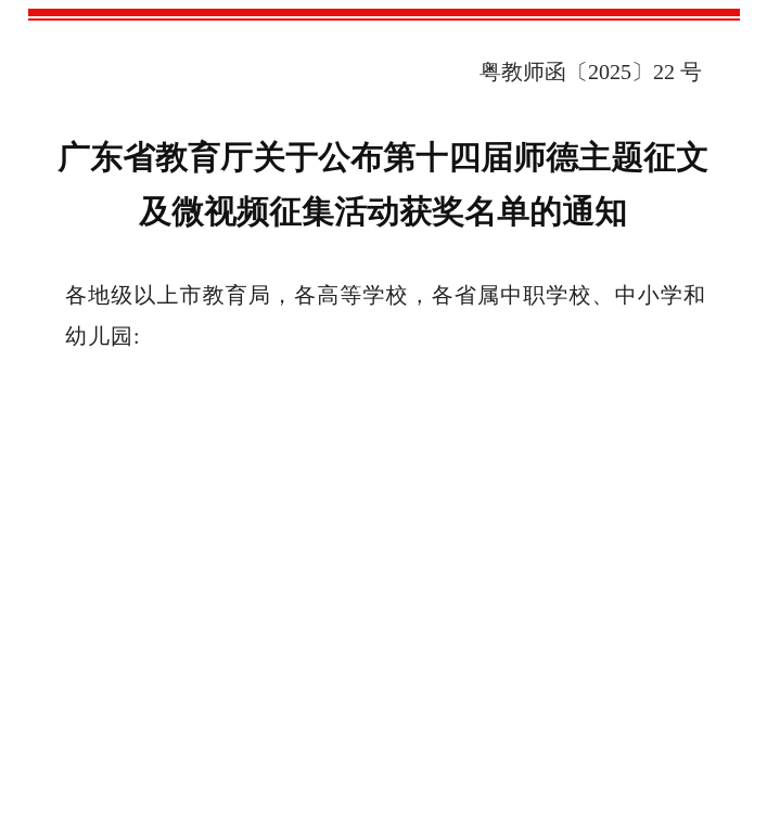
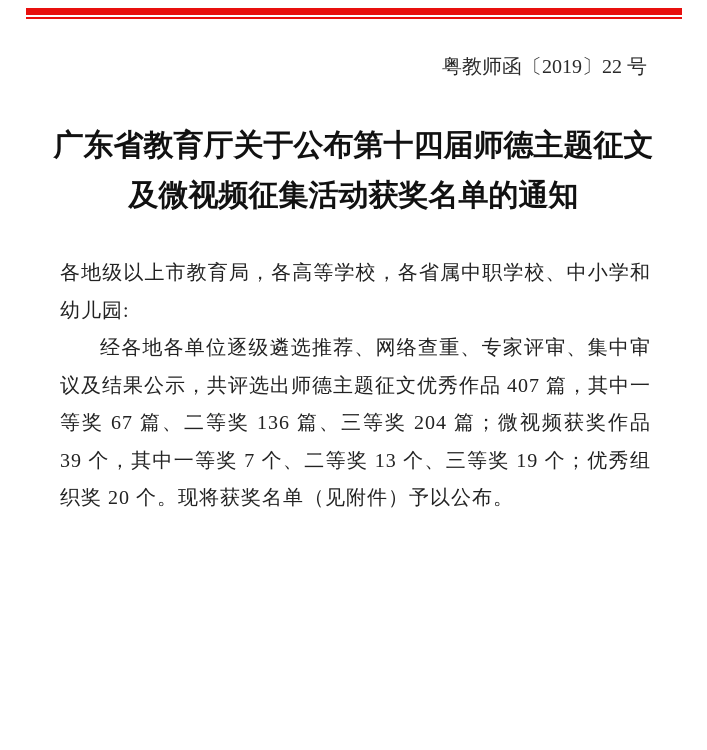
- 粤教师函〔2025〕22 号
+ 粤教师函〔2019〕22 号
  广东省教育厅关于公布第十四届师德主题征文
  及微视频征集活动获奖名单的通知
  各地级以上市教育局，各高等学校，各省属中职学校、中小学和幼儿园:
+ 经各地各单位逐级遴选推荐、网络查重、专家评审、集中审议及结果公示，共评选出师德主题征文优秀作品 407 篇，其中一等奖 67 篇、二等奖 136 篇、三等奖 204 篇；微视频获奖作品 39 个，其中一等奖 7 个、二等奖 13 个、三等奖 19 个；优秀组织奖 20 个。现将获奖名单（见附件）予以公布。
